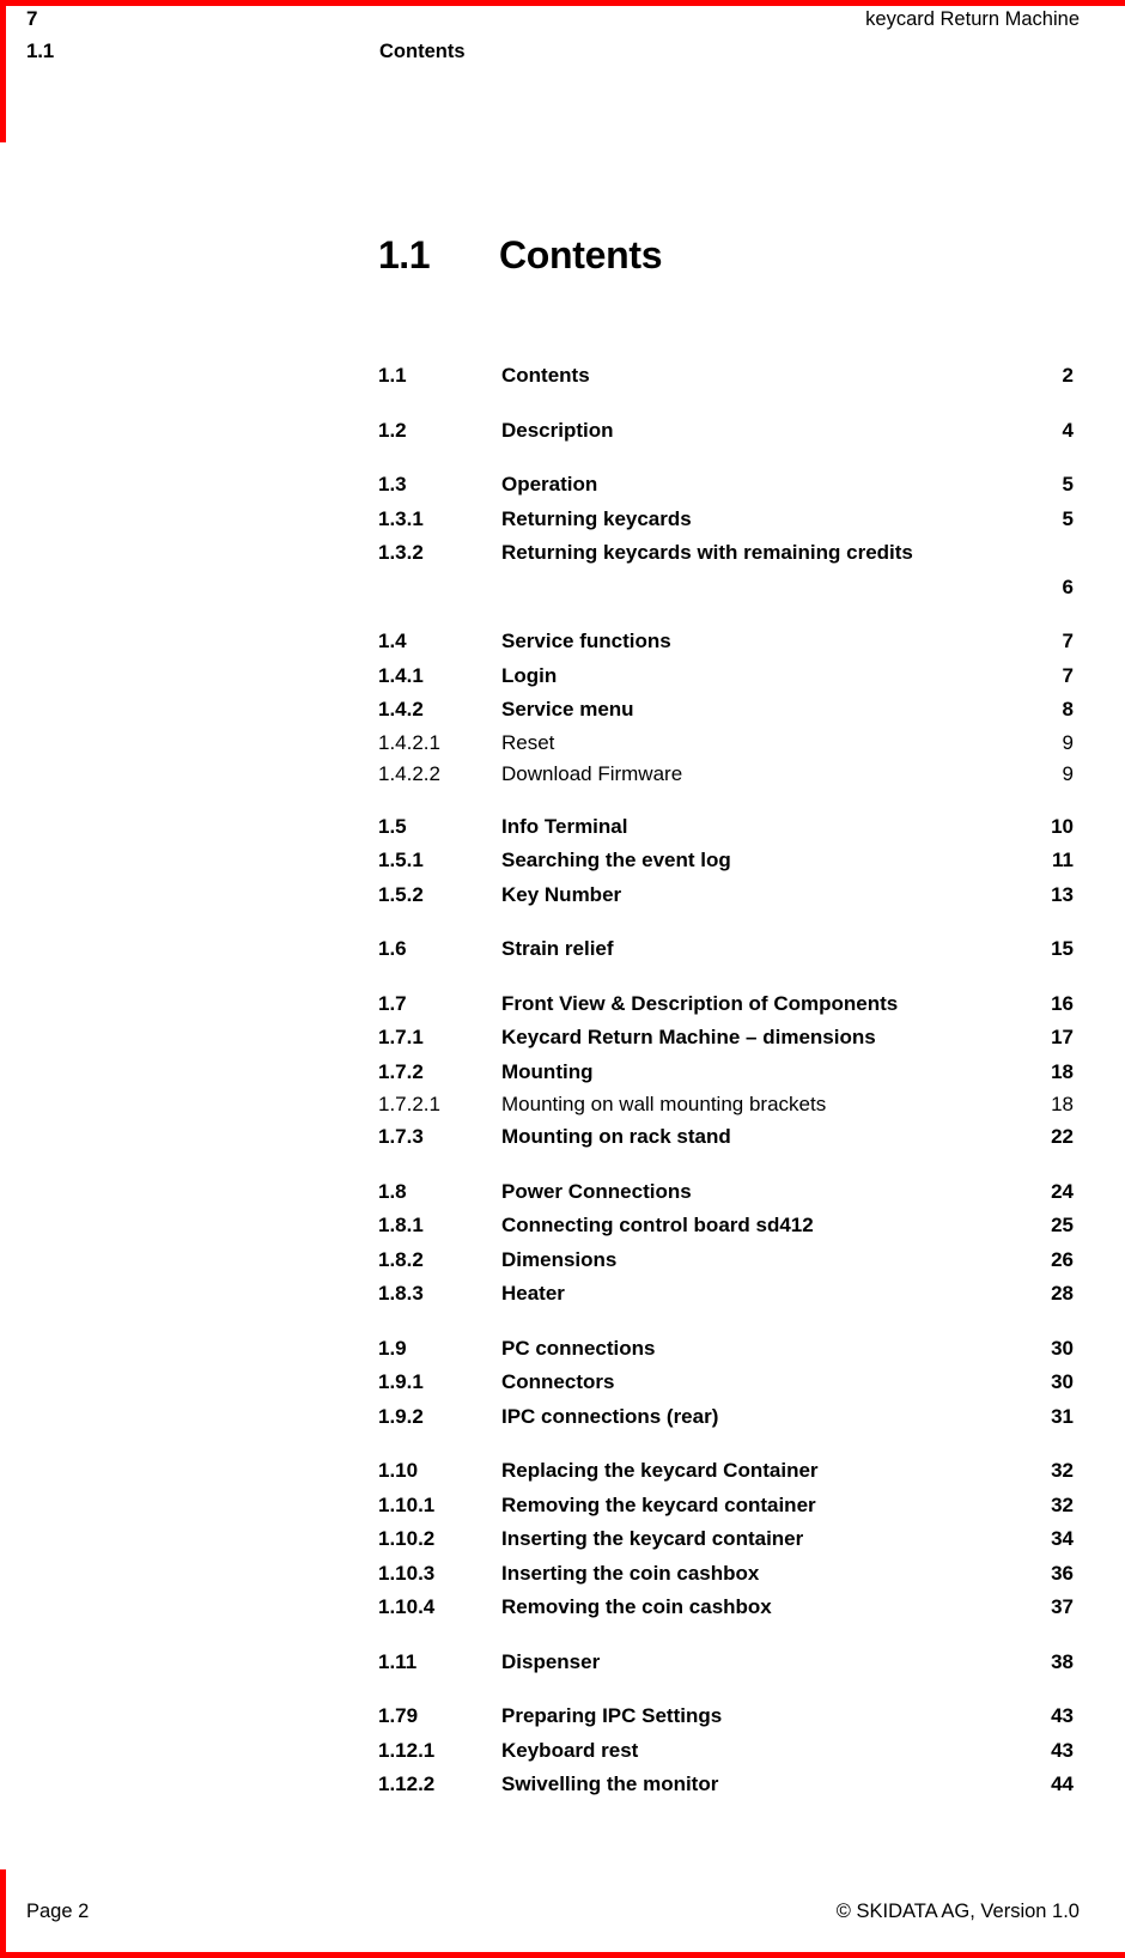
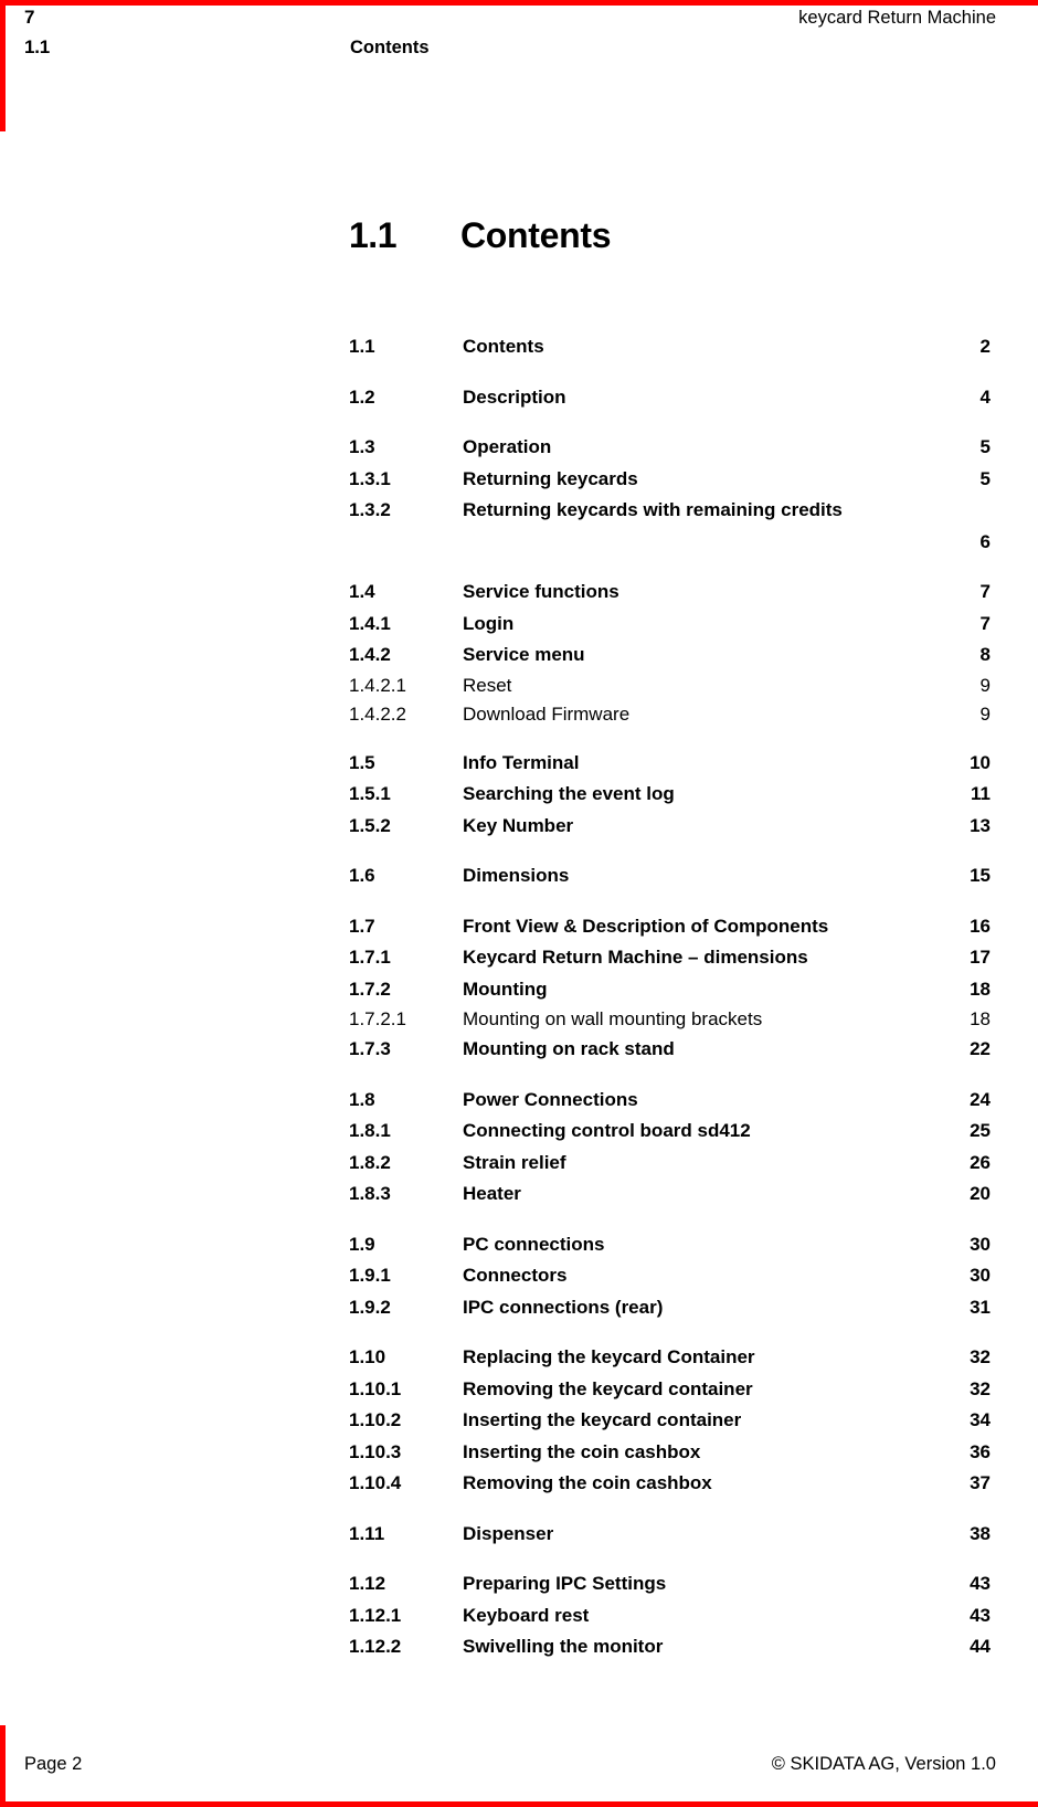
  7
  keycard Return Machine
  1.1
  Contents
  1.1
  Contents
  1.1
  Contents
  2
  1.2
  Description
  4
  1.3
  Operation
  5
  1.3.1
  Returning keycards
  5
  1.3.2
  Returning keycards with remaining credits
  6
  1.4
  Service functions
  7
  1.4.1
  Login
  7
  1.4.2
  Service menu
  8
  1.4.2.1
  Reset
  9
  1.4.2.2
  Download Firmware
  9
  1.5
  Info Terminal
  10
  1.5.1
  Searching the event log
  11
  1.5.2
  Key Number
  13
  1.6
- Strain relief
+ Dimensions
  15
  1.7
  Front View & Description of Components
  16
  1.7.1
  Keycard Return Machine – dimensions
  17
  1.7.2
  Mounting
  18
  1.7.2.1
  Mounting on wall mounting brackets
  18
  1.7.3
  Mounting on rack stand
  22
  1.8
  Power Connections
  24
  1.8.1
  Connecting control board sd412
  25
  1.8.2
- Dimensions
+ Strain relief
  26
  1.8.3
  Heater
- 28
+ 20
  1.9
  PC connections
  30
  1.9.1
  Connectors
  30
  1.9.2
  IPC connections (rear)
  31
  1.10
  Replacing the keycard Container
  32
  1.10.1
  Removing the keycard container
  32
  1.10.2
  Inserting the keycard container
  34
  1.10.3
  Inserting the coin cashbox
  36
  1.10.4
  Removing the coin cashbox
  37
  1.11
  Dispenser
  38
- 1.79
+ 1.12
  Preparing IPC Settings
  43
  1.12.1
  Keyboard rest
  43
  1.12.2
  Swivelling the monitor
  44
  Page 2
  © SKIDATA AG, Version 1.0
